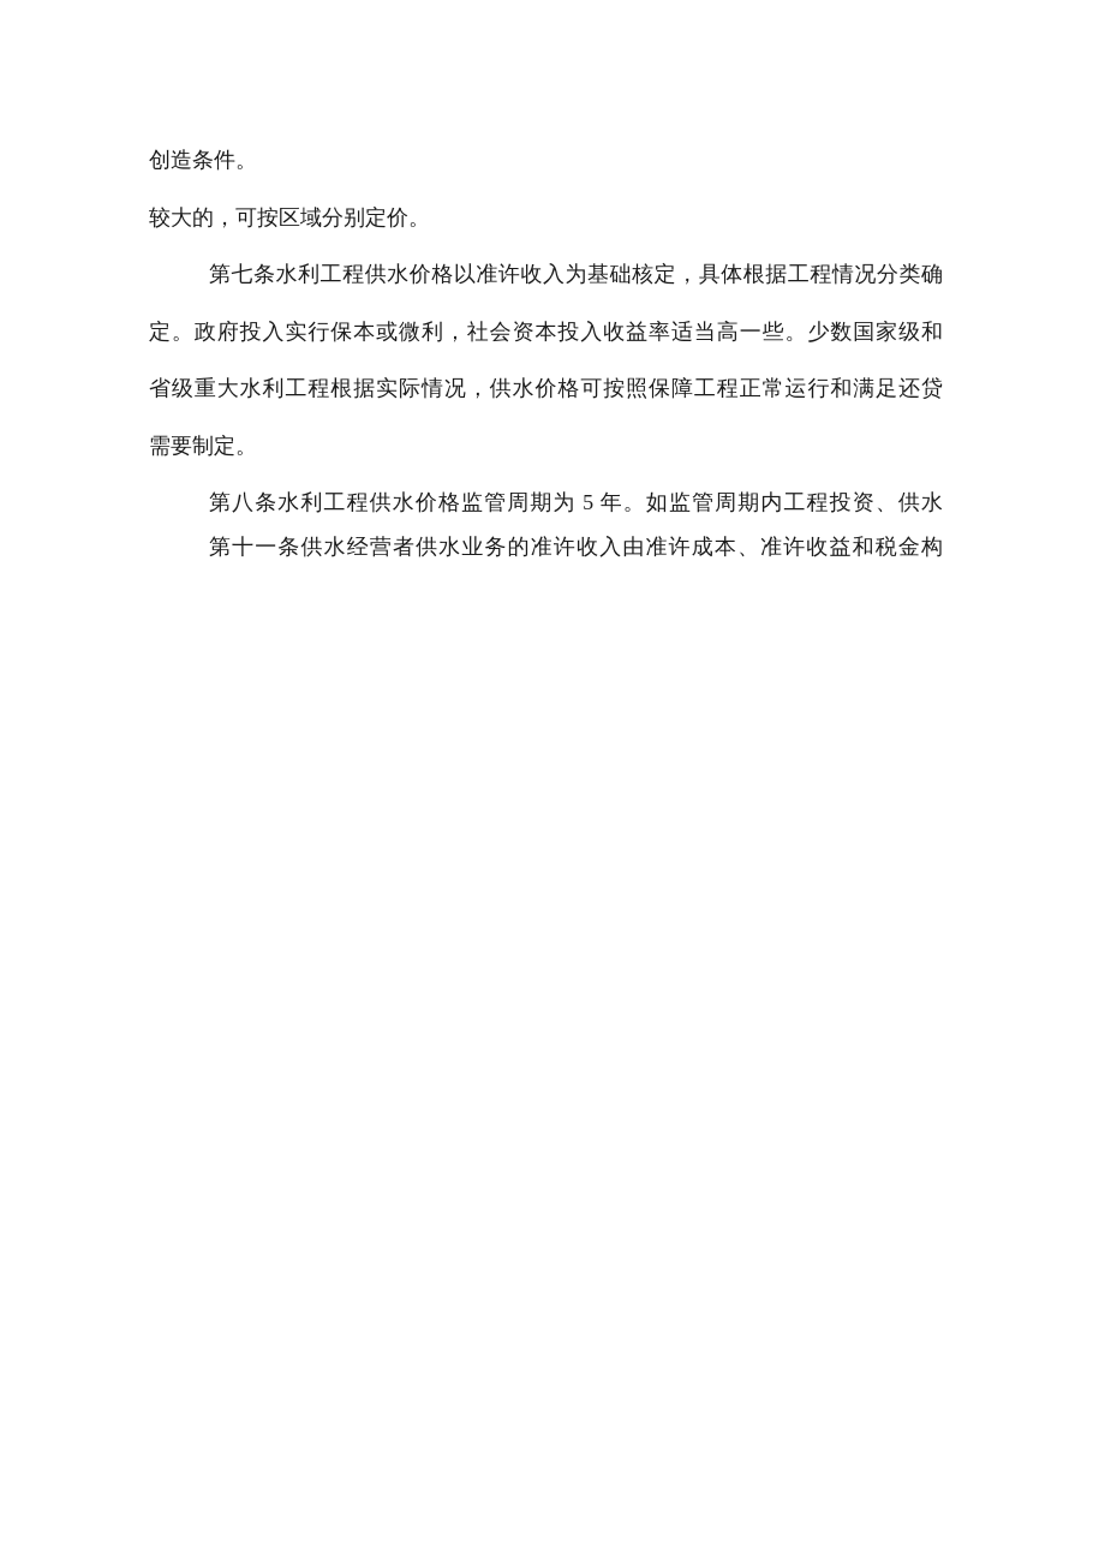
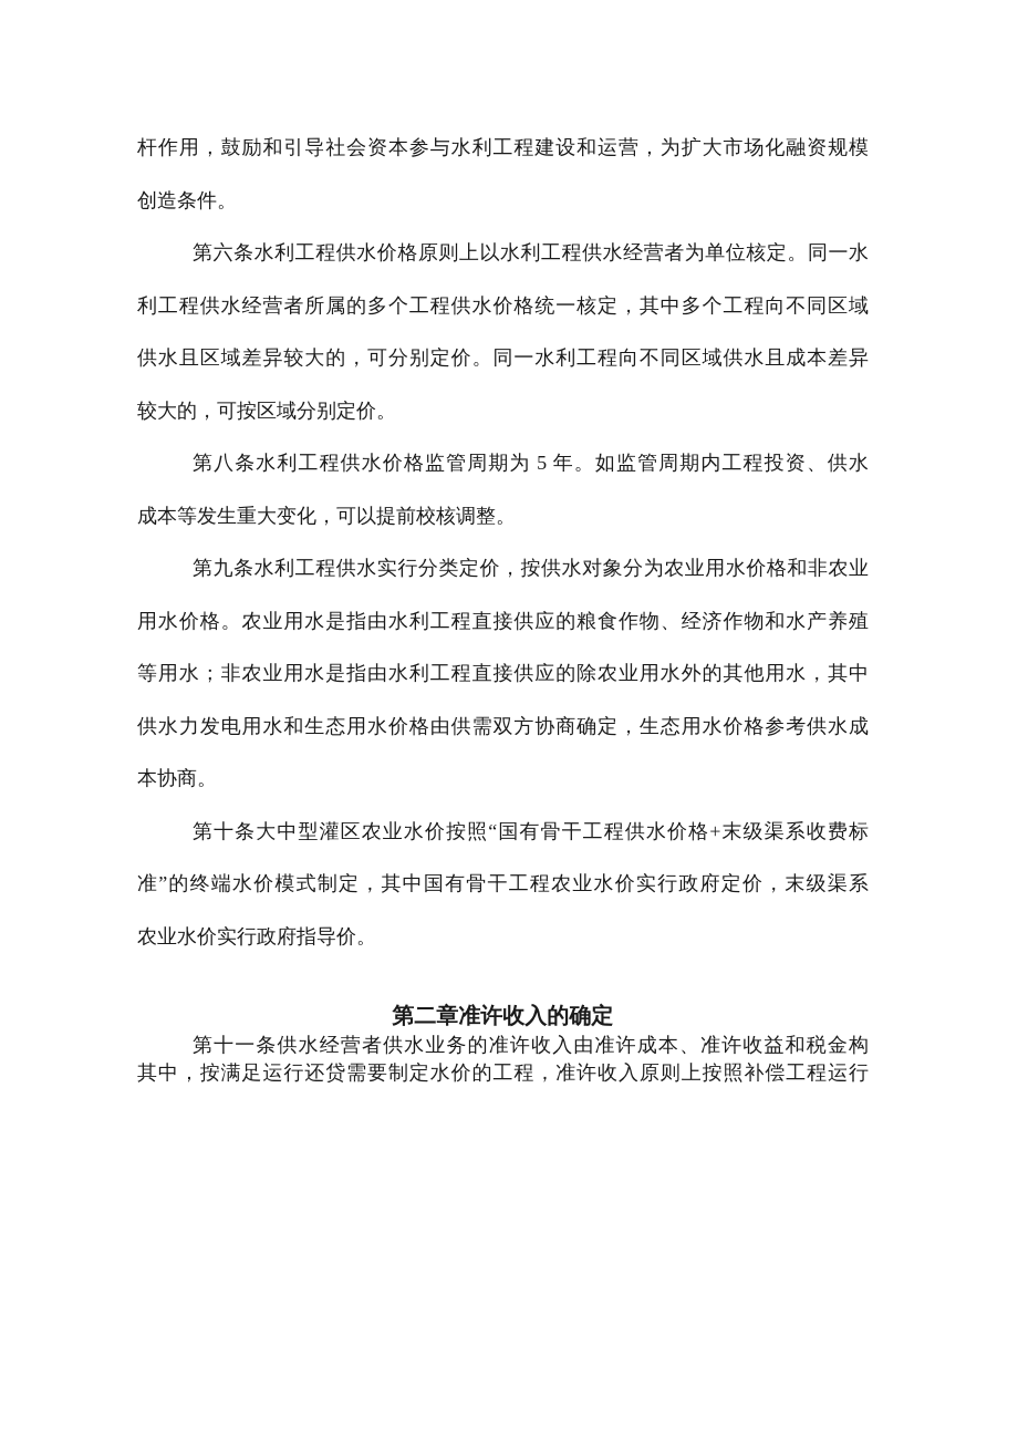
+ 杆作用，鼓励和引导社会资本参与水利工程建设和运营，为扩大市场化融资规模
  创造条件。
+ 第六条水利工程供水价格原则上以水利工程供水经营者为单位核定。同一水
+ 利工程供水经营者所属的多个工程供水价格统一核定，其中多个工程向不同区域
+ 供水且区域差异较大的，可分别定价。同一水利工程向不同区域供水且成本差异
  较大的，可按区域分别定价。
- 第七条水利工程供水价格以准许收入为基础核定，具体根据工程情况分类确
- 定。政府投入实行保本或微利，社会资本投入收益率适当高一些。少数国家级和
- 省级重大水利工程根据实际情况，供水价格可按照保障工程正常运行和满足还贷
- 需要制定。
  第八条水利工程供水价格监管周期为 5 年。如监管周期内工程投资、供水
+ 成本等发生重大变化，可以提前校核调整。
+ 第九条水利工程供水实行分类定价，按供水对象分为农业用水价格和非农业
+ 用水价格。农业用水是指由水利工程直接供应的粮食作物、经济作物和水产养殖
+ 等用水；非农业用水是指由水利工程直接供应的除农业用水外的其他用水，其中
+ 供水力发电用水和生态用水价格由供需双方协商确定，生态用水价格参考供水成
+ 本协商。
+ 第十条大中型灌区农业水价按照“国有骨干工程供水价格+末级渠系收费标
+ 准”的终端水价模式制定，其中国有骨干工程农业水价实行政府定价，末级渠系
+ 农业水价实行政府指导价。
+ 第二章准许收入的确定
  第十一条供水经营者供水业务的准许收入由准许成本、准许收益和税金构
+ 其中，按满足运行还贷需要制定水价的工程，准许收入原则上按照补偿工程运行
